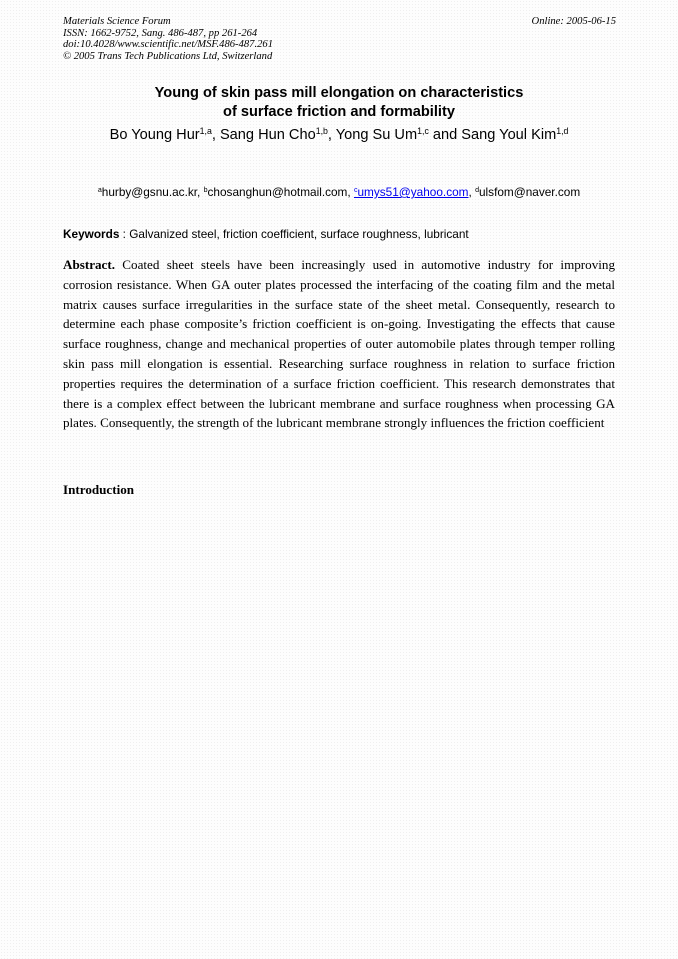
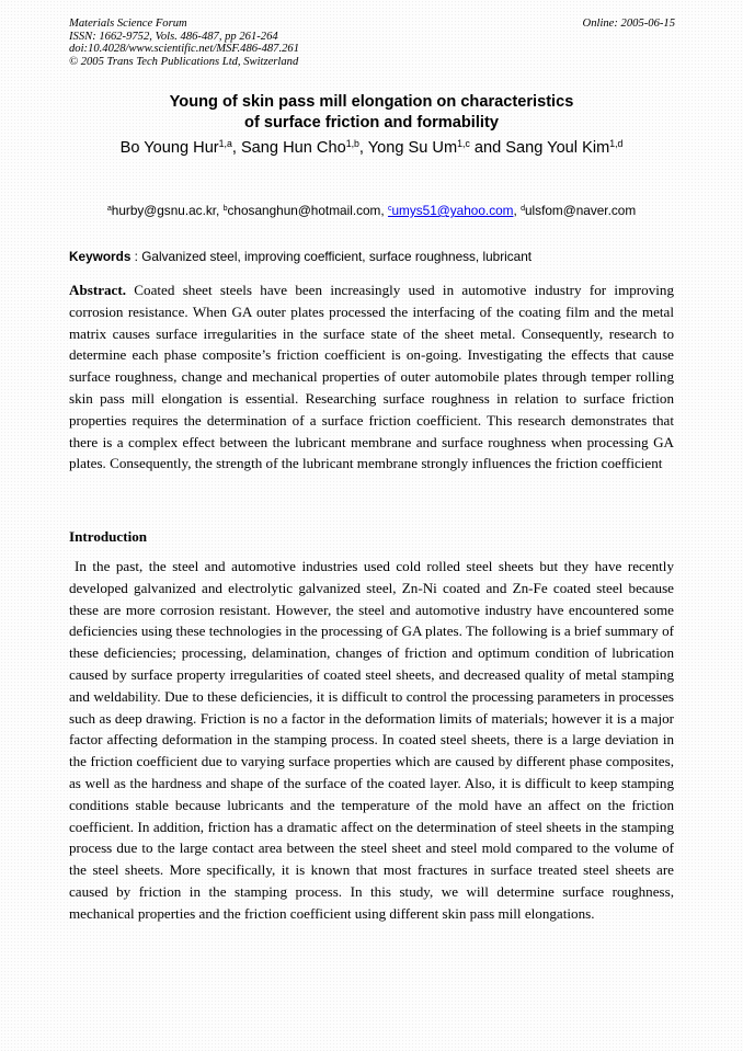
  Materials Science Forum
- ISSN: 1662-9752, Sang. 486-487, pp 261-264
+ ISSN: 1662-9752, Vols. 486-487, pp 261-264
  doi:10.4028/www.scientific.net/MSF.486-487.261
  © 2005 Trans Tech Publications Ltd, Switzerland
  Online: 2005-06-15
  Young of skin pass mill elongation on characteristics
  of surface friction and formability
  Bo Young Hur1,a, Sang Hun Cho1,b, Yong Su Um1,c and Sang Youl Kim1,d
  ahurby@gsnu.ac.kr, bchosanghun@hotmail.com, cumys51@yahoo.com, dulsfom@naver.com
- Keywords : Galvanized steel, friction coefficient, surface roughness, lubricant
+ Keywords : Galvanized steel, improving coefficient, surface roughness, lubricant
  Abstract. Coated sheet steels have been increasingly used in automotive industry for improving corrosion resistance. When GA outer plates processed the interfacing of the coating film and the metal matrix causes surface irregularities in the surface state of the sheet metal. Consequently, research to determine each phase composite’s friction coefficient is on-going. Investigating the effects that cause surface roughness, change and mechanical properties of outer automobile plates through temper rolling skin pass mill elongation is essential. Researching surface roughness in relation to surface friction properties requires the determination of a surface friction coefficient. This research demonstrates that there is a complex effect between the lubricant membrane and surface roughness when processing GA plates. Consequently, the strength of the lubricant membrane strongly influences the friction coefficient
  Introduction
+ In the past, the steel and automotive industries used cold rolled steel sheets but they have recently developed galvanized and electrolytic galvanized steel, Zn-Ni coated and Zn-Fe coated steel because these are more corrosion resistant. However, the steel and automotive industry have encountered some deficiencies using these technologies in the processing of GA plates. The following is a brief summary of these deficiencies; processing, delamination, changes of friction and optimum condition of lubrication caused by surface property irregularities of coated steel sheets, and decreased quality of metal stamping and weldability. Due to these deficiencies, it is difficult to control the processing parameters in processes such as deep drawing. Friction is no a factor in the deformation limits of materials; however it is a major factor affecting deformation in the stamping process. In coated steel sheets, there is a large deviation in the friction coefficient due to varying surface properties which are caused by different phase composites, as well as the hardness and shape of the surface of the coated layer. Also, it is difficult to keep stamping conditions stable because lubricants and the temperature of the mold have an affect on the friction coefficient. In addition, friction has a dramatic affect on the determination of steel sheets in the stamping process due to the large contact area between the steel sheet and steel mold compared to the volume of the steel sheets. More specifically, it is known that most fractures in surface treated steel sheets are caused by friction in the stamping process. In this study, we will determine surface roughness, mechanical properties and the friction coefficient using different skin pass mill elongations.
